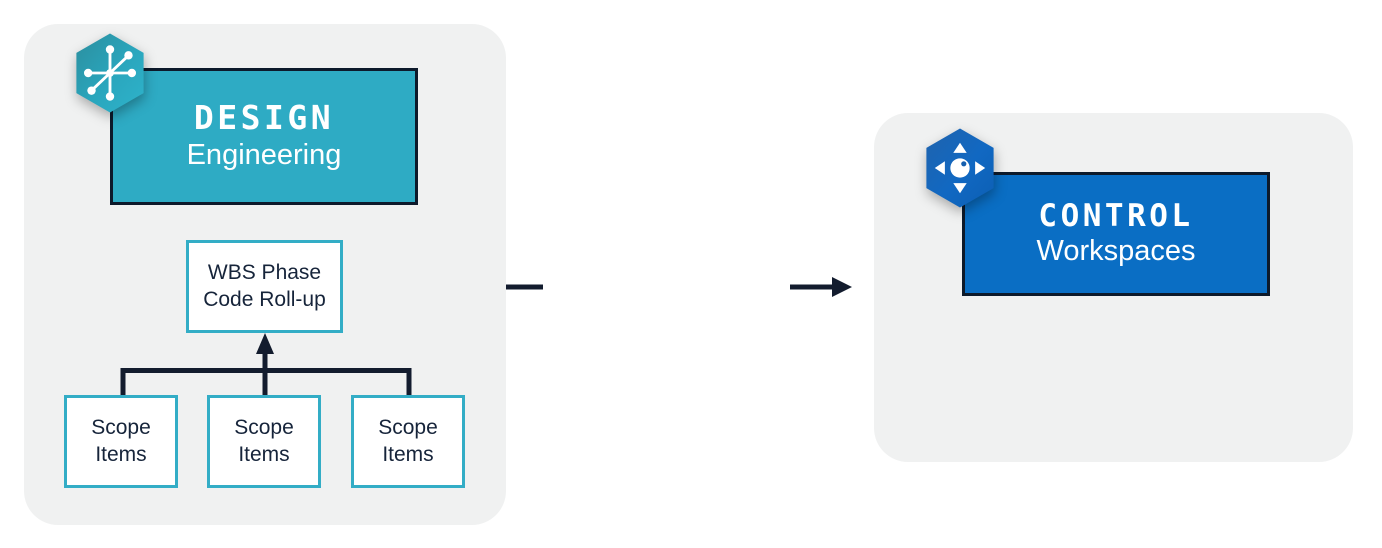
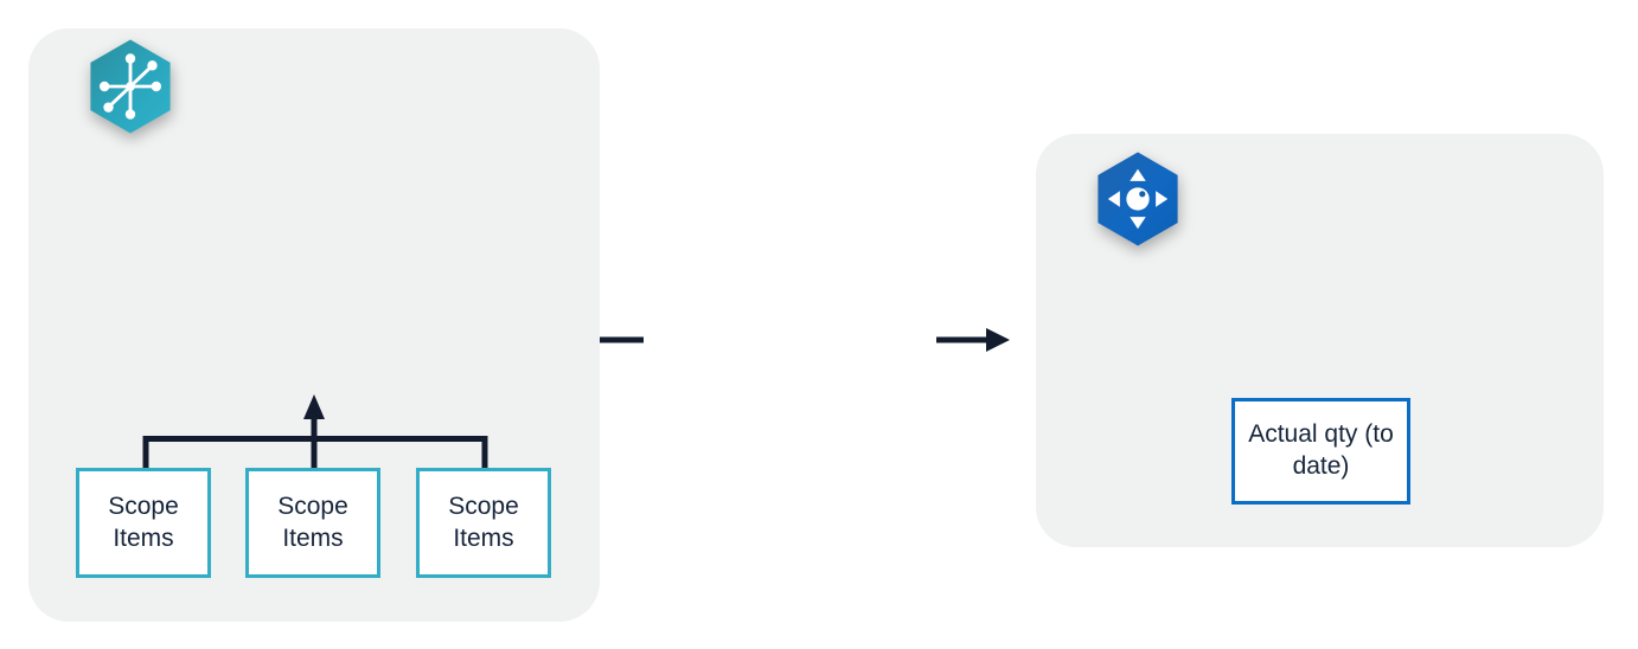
- DESIGN
- Engineering
- CONTROL
- Workspaces
- WBS Phase Code Roll-up
  Scope Items
  Scope Items
  Scope Items
+ Actual qty (to date)
